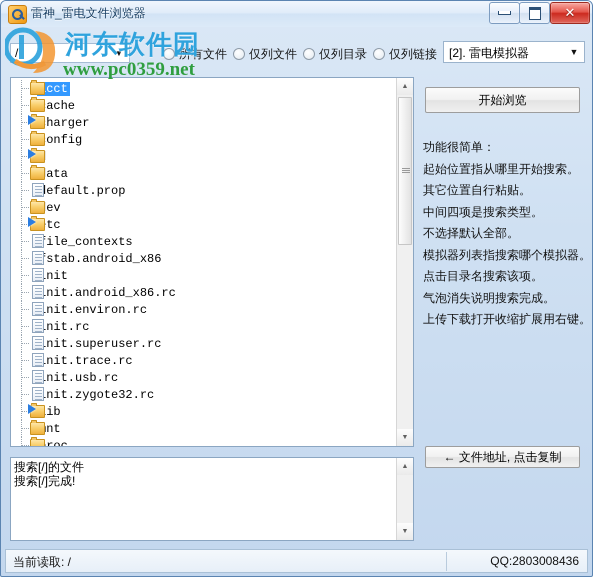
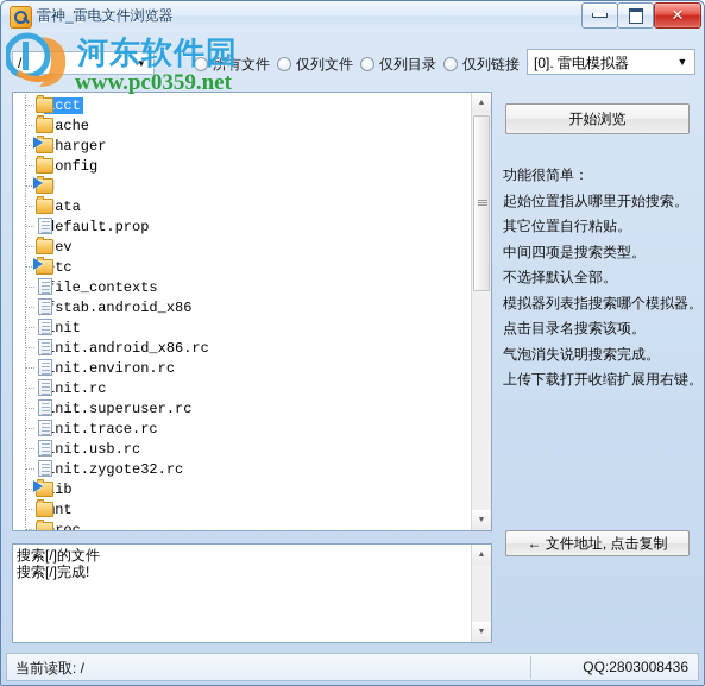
  雷神_雷电文件浏览器
  ✕
  /
  ▼
  所有文件
  仅列文件
  仅列目录
  仅列链接
- [2]. 雷电模拟器
+ [0]. 雷电模拟器
  ▼
  河东软件园
  www.pc0359.net
  cct
  ache
  harger
  onfig
  ata
  efault.prop
  ile_contexts
  stab.android_x86
  nit
  nit.android_x86.rc
  nit.environ.rc
  nit.rc
  nit.superuser.rc
  nit.trace.rc
  nit.usb.rc
  nit.zygote32.rc
  开始浏览
  功能很简单：
  起始位置指从哪里开始搜索。
  其它位置自行粘贴。
  中间四项是搜索类型。
  不选择默认全部。
  模拟器列表指搜索哪个模拟器。
  点击目录名搜索该项。
  气泡消失说明搜索完成。
  上传下载打开收缩扩展用右键。
  ← 文件地址, 点击复制
  搜索[/]的文件
  搜索[/]完成!
  当前读取: /
  QQ:2803008436
